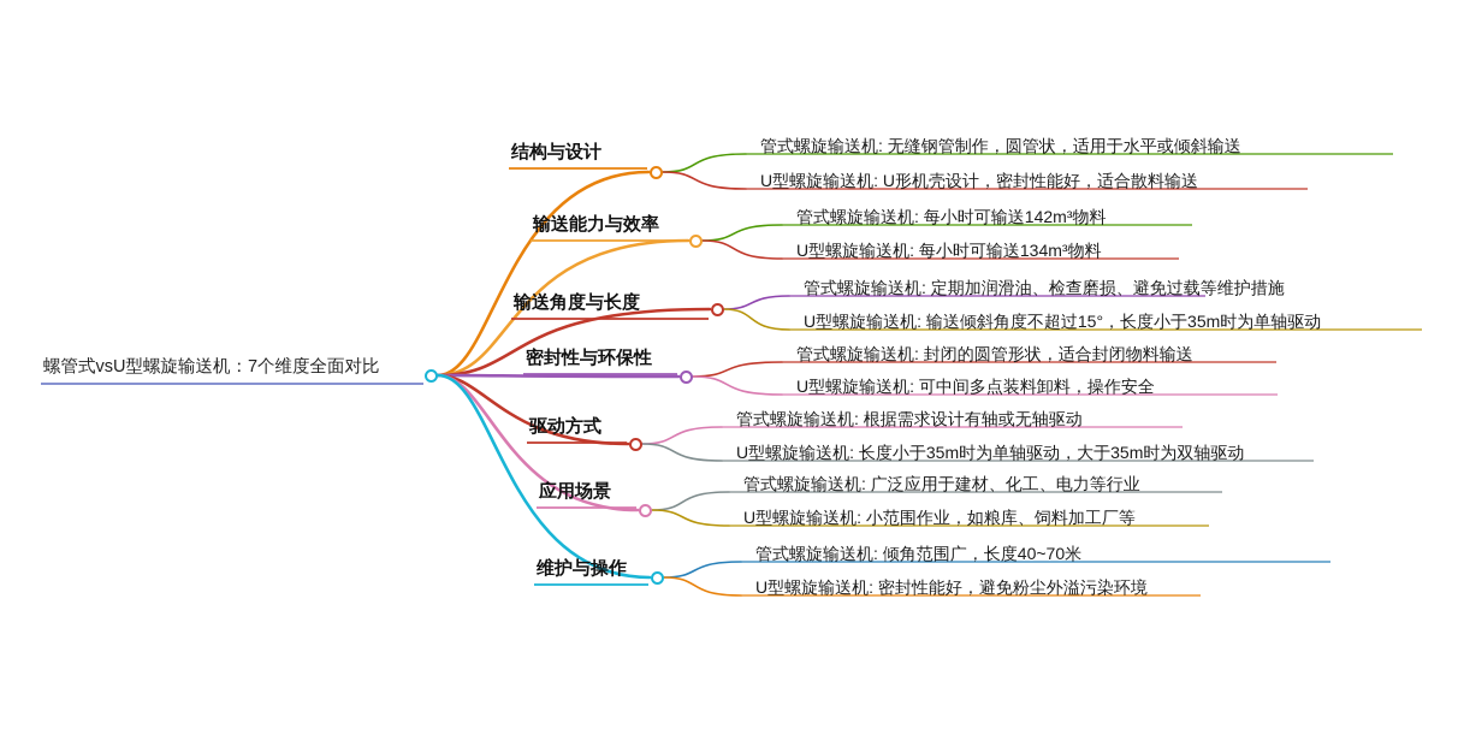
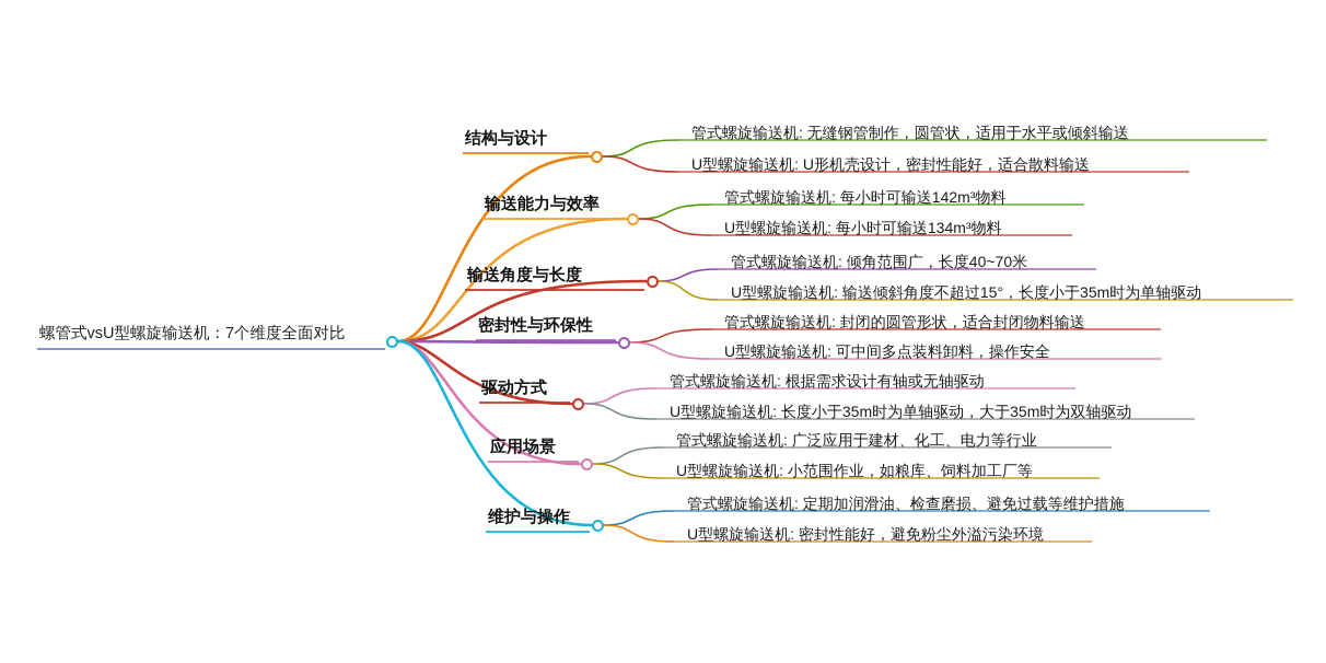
  螺管式vsU型螺旋输送机：7个维度全面对比
  结构与设计
  管式螺旋输送机: 无缝钢管制作，圆管状，适用于水平或倾斜输送
  U型螺旋输送机: U形机壳设计，密封性能好，适合散料输送
  输送能力与效率
  管式螺旋输送机: 每小时可输送142m³物料
  U型螺旋输送机: 每小时可输送134m³物料
  输送角度与长度
- 管式螺旋输送机: 定期加润滑油、检查磨损、避免过载等维护措施
+ 管式螺旋输送机: 倾角范围广，长度40~70米
  U型螺旋输送机: 输送倾斜角度不超过15°，长度小于35m时为单轴驱动
  密封性与环保性
  管式螺旋输送机: 封闭的圆管形状，适合封闭物料输送
  U型螺旋输送机: 可中间多点装料卸料，操作安全
  驱动方式
  管式螺旋输送机: 根据需求设计有轴或无轴驱动
  U型螺旋输送机: 长度小于35m时为单轴驱动，大于35m时为双轴驱动
  应用场景
  管式螺旋输送机: 广泛应用于建材、化工、电力等行业
  U型螺旋输送机: 小范围作业，如粮库、饲料加工厂等
  维护与操作
- 管式螺旋输送机: 倾角范围广，长度40~70米
+ 管式螺旋输送机: 定期加润滑油、检查磨损、避免过载等维护措施
  U型螺旋输送机: 密封性能好，避免粉尘外溢污染环境
